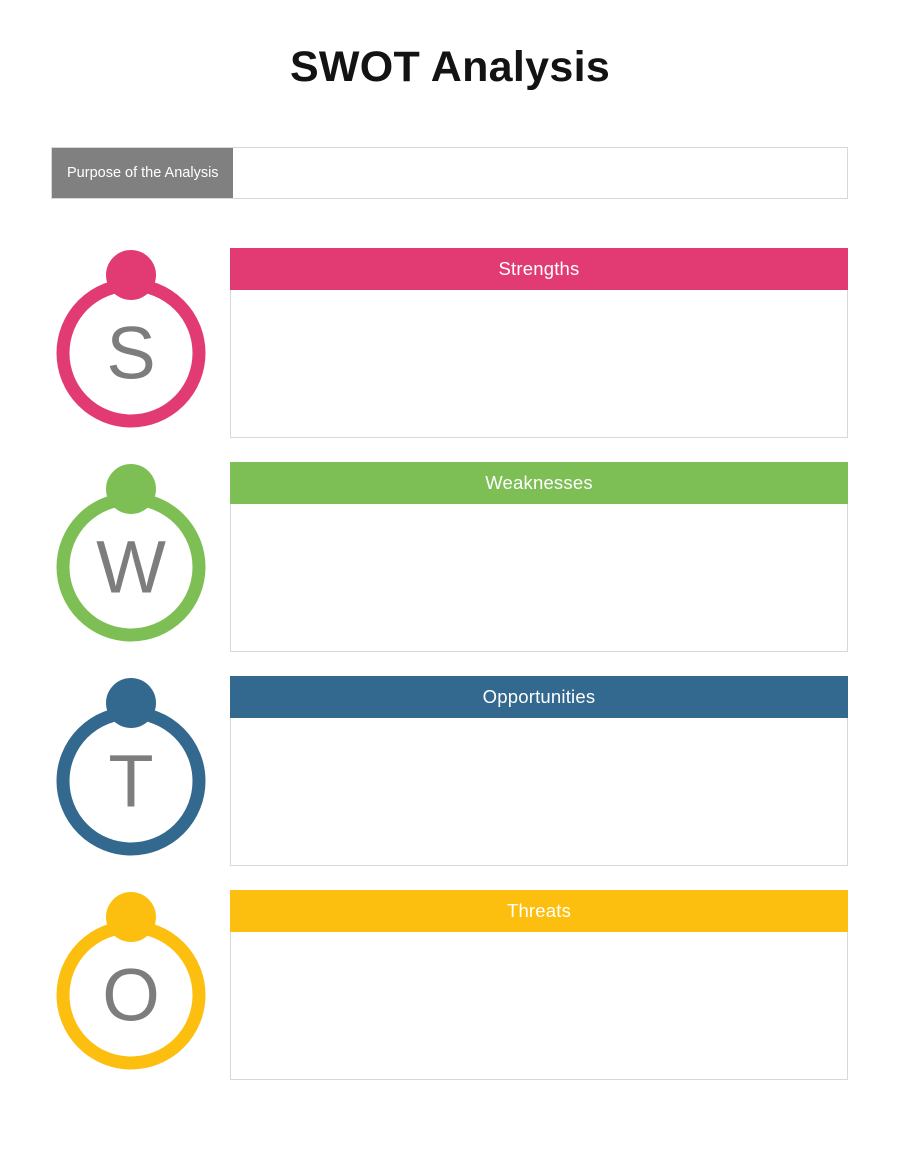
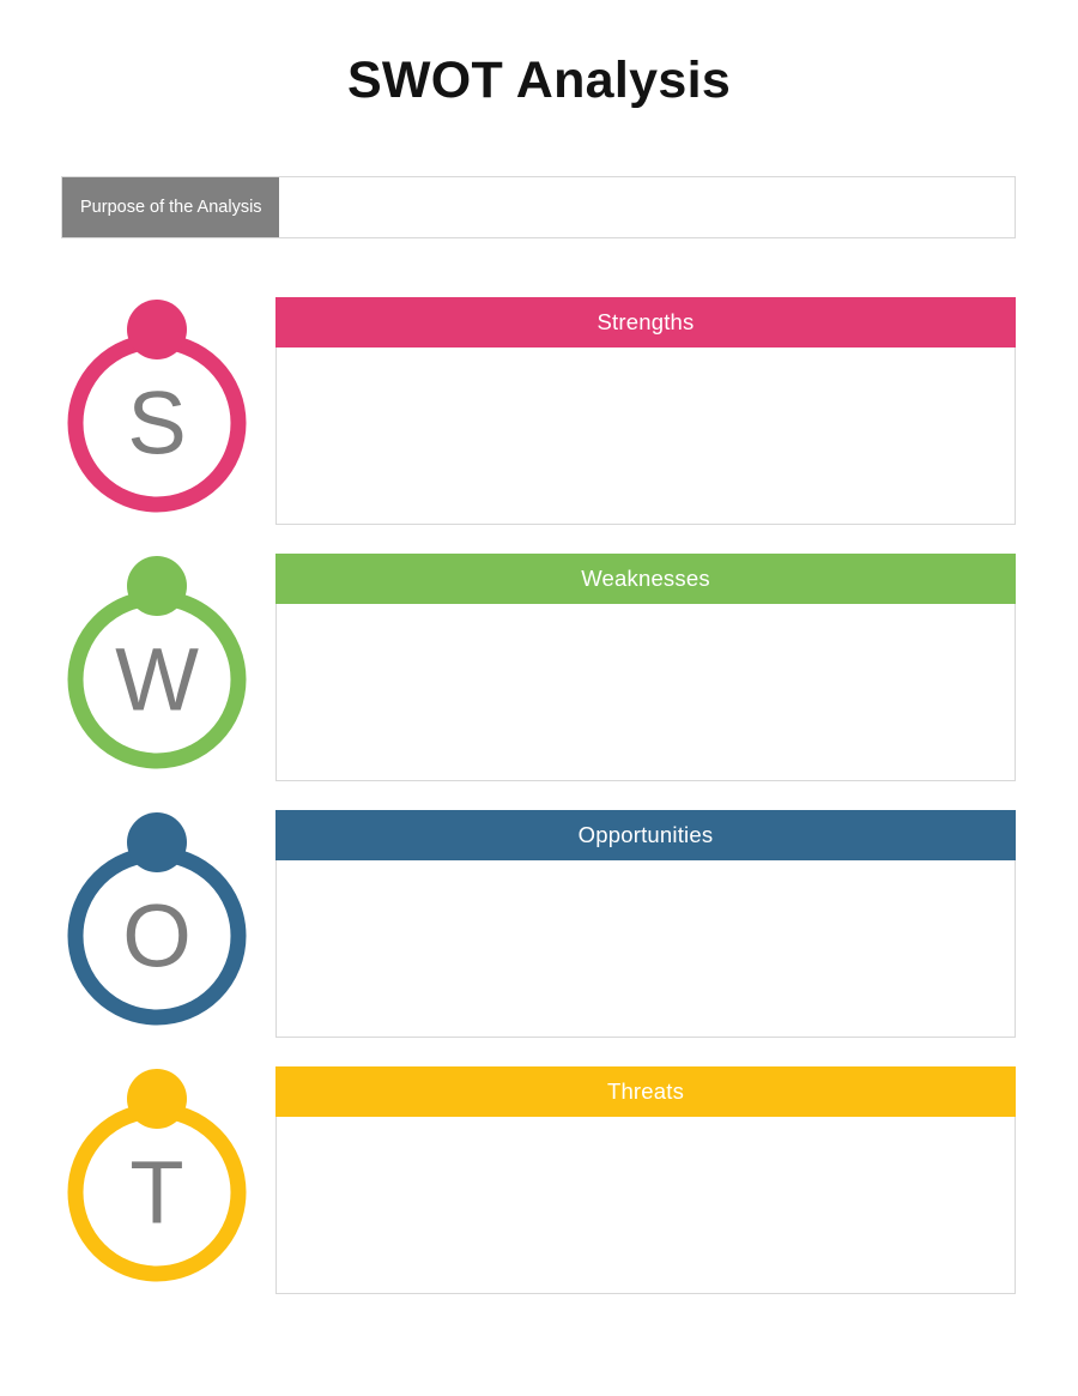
  SWOT Analysis
  Purpose of the Analysis
  S
  Strengths
  W
  Weaknesses
- T
+ O
  Opportunities
- O
+ T
  Threats
